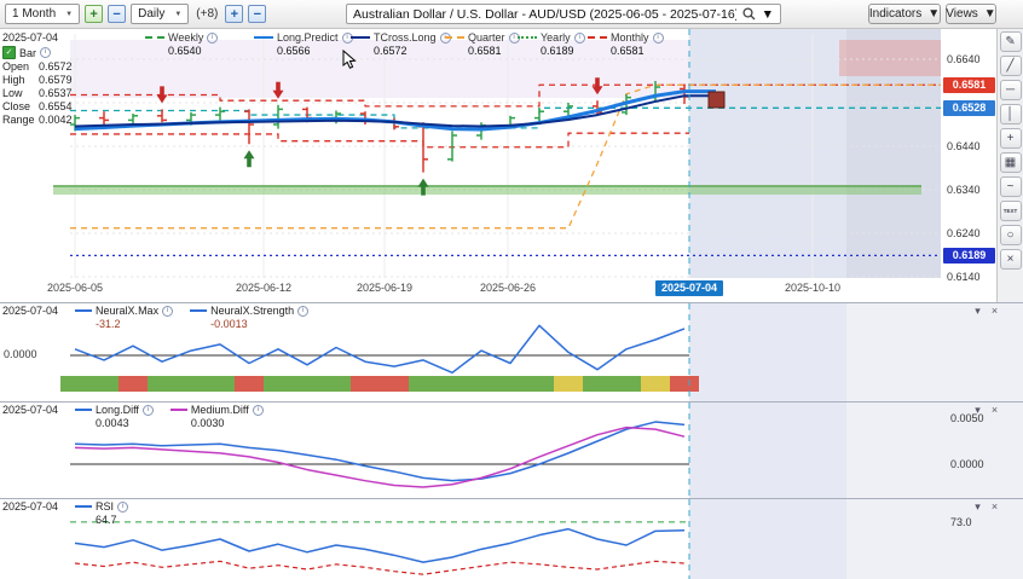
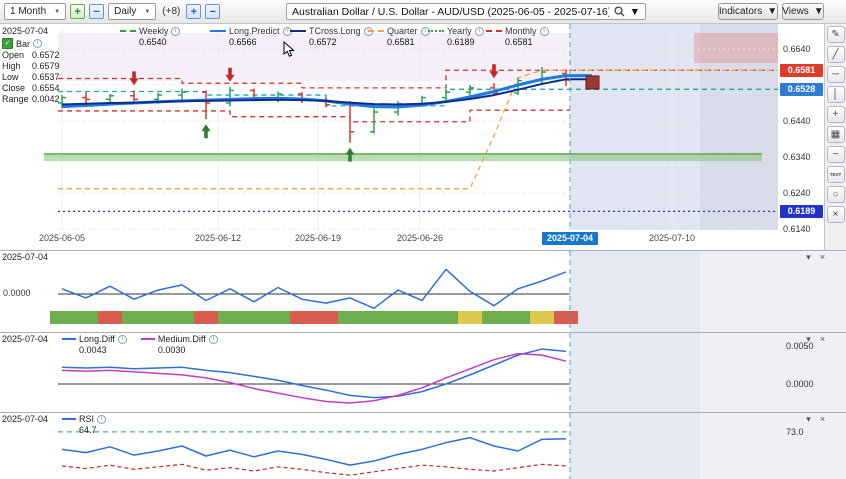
  1 Month
  +
  −
  Daily
  (+8)
  +
  −
  Australian Dollar / U.S. Dollar - AUD/USD (2025-06-05 - 2025-07-16
  ▼
  Indicators
  ▼
  Views
  ▼
  2025-07-04
  Bar
  Open
  0.6572
  High
  0.6579
  Low
  0.6537
  Close
  0.6554
  Range
  0.0042
  Weekly
  0.6540
  Long.Predict
  0.6566
  TCross.Long
  0.6572
  Quarter
  0.6581
  Yearly
  0.6189
  Monthly
  0.6581
  0.6640
  0.6440
  0.6340
  0.6240
  0.6140
  0.6581
  0.6528
  0.6189
  2025-06-05
  2025-06-12
  2025-06-19
  2025-06-26
  2025-07-04
- 2025-10-10
+ 2025-07-10
  ✎
  ╱
  ─
  │
  +
  ▦
  ~
  ○
  ×
  2025-07-04
- NeuralX.Max
- -31.2
- NeuralX.Strength
- -0.0013
  0.0000
  ▾
  ×
  2025-07-04
  Long.Diff
  0.0043
  Medium.Diff
  0.0030
  0.0050
  0.0000
  ▾
  ×
  2025-07-04
  RSI
  64.7
  73.0
  ▾
  ×
